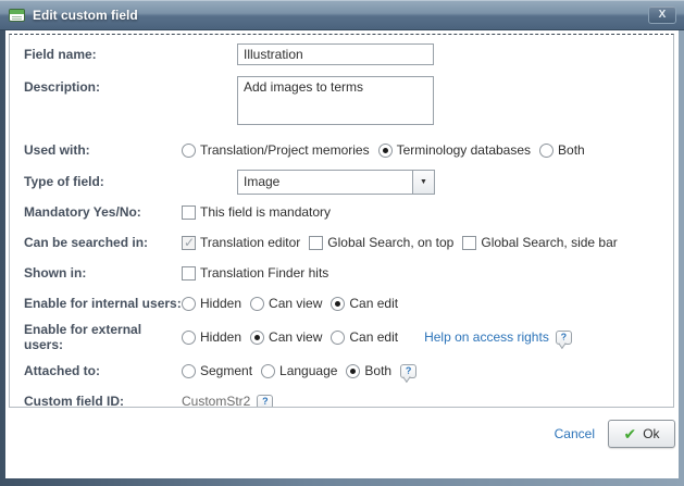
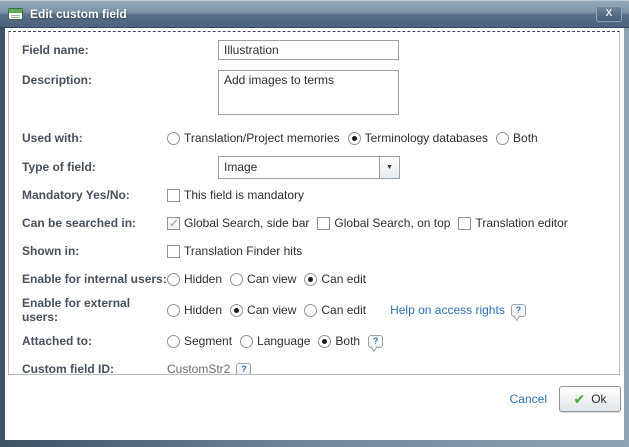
  Edit custom field
  X
  Field name:
  Illustration
  Description:
  Add images to terms
  Used with:
  Translation/Project memories
  Terminology databases
  Both
  Type of field:
  Image
  Mandatory Yes/No:
  This field is mandatory
  Can be searched in:
- Translation editor
+ Global Search, side bar
  Global Search, on top
- Global Search, side bar
+ Translation editor
  Shown in:
  Translation Finder hits
  Enable for internal users:
  Hidden
  Can view
  Can edit
  Enable for external users:
  Hidden
  Can view
  Can edit
  Help on access rights
  ?
  Attached to:
  Segment
  Language
  Both
  ?
  Custom field ID:
  CustomStr2
  ?
  Cancel
  ✔
  Ok
